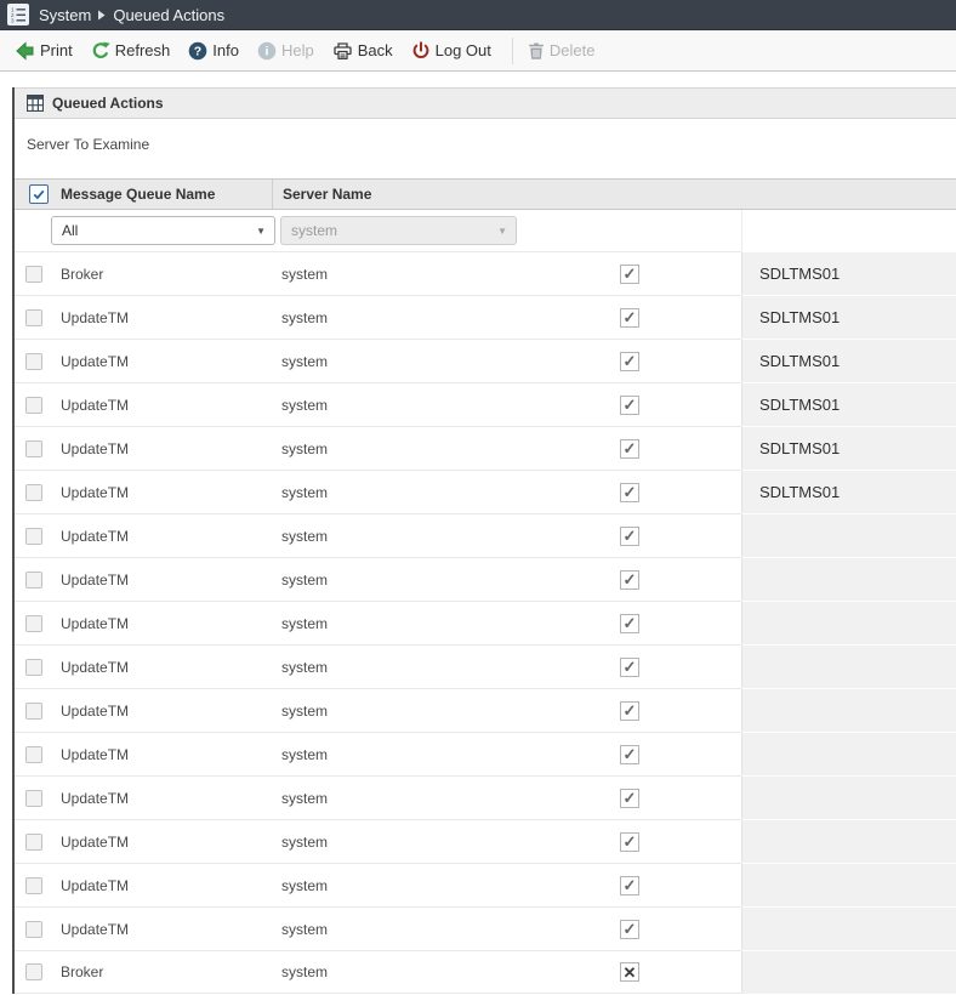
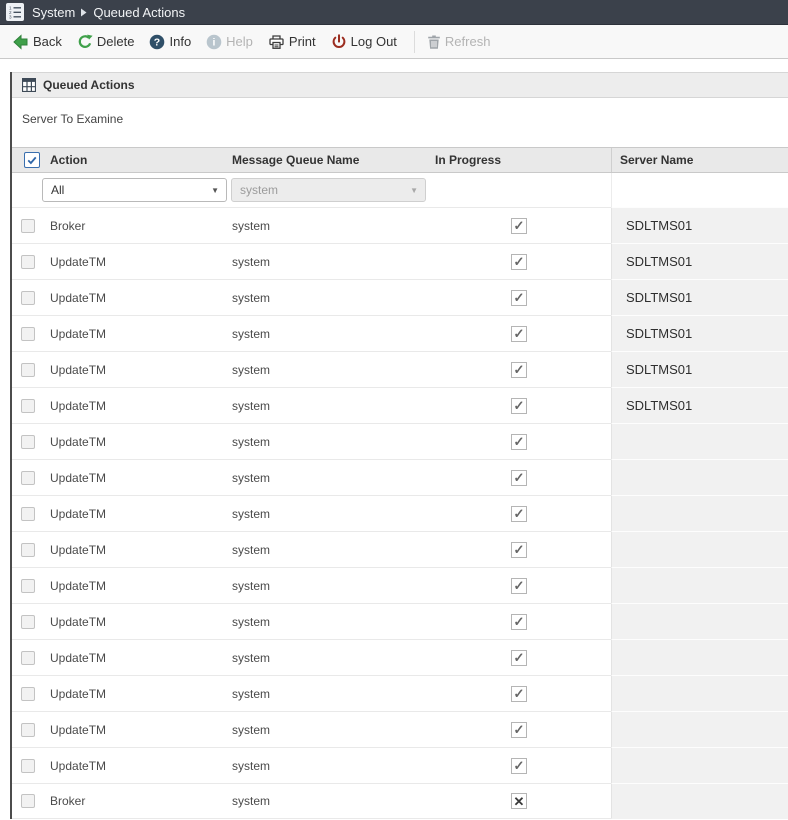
  System
  Queued Actions
- Print
+ Back
- Refresh
+ Delete
  ?
  Info
  i
  Help
- Back
+ Print
  Log Out
- Delete
+ Refresh
  Queued Actions
  Server To Examine
+ Action
  Message Queue Name
+ In Progress
  Server Name
  All
  ▼
  system
  ▼
  Broker
  system
  SDLTMS01
  UpdateTM
  system
  SDLTMS01
  UpdateTM
  system
  SDLTMS01
  UpdateTM
  system
  SDLTMS01
  UpdateTM
  system
  SDLTMS01
  UpdateTM
  system
  SDLTMS01
  UpdateTM
  system
  UpdateTM
  system
  UpdateTM
  system
  UpdateTM
  system
  UpdateTM
  system
  UpdateTM
  system
  UpdateTM
  system
  UpdateTM
  system
  UpdateTM
  system
  UpdateTM
  system
  Broker
  system
